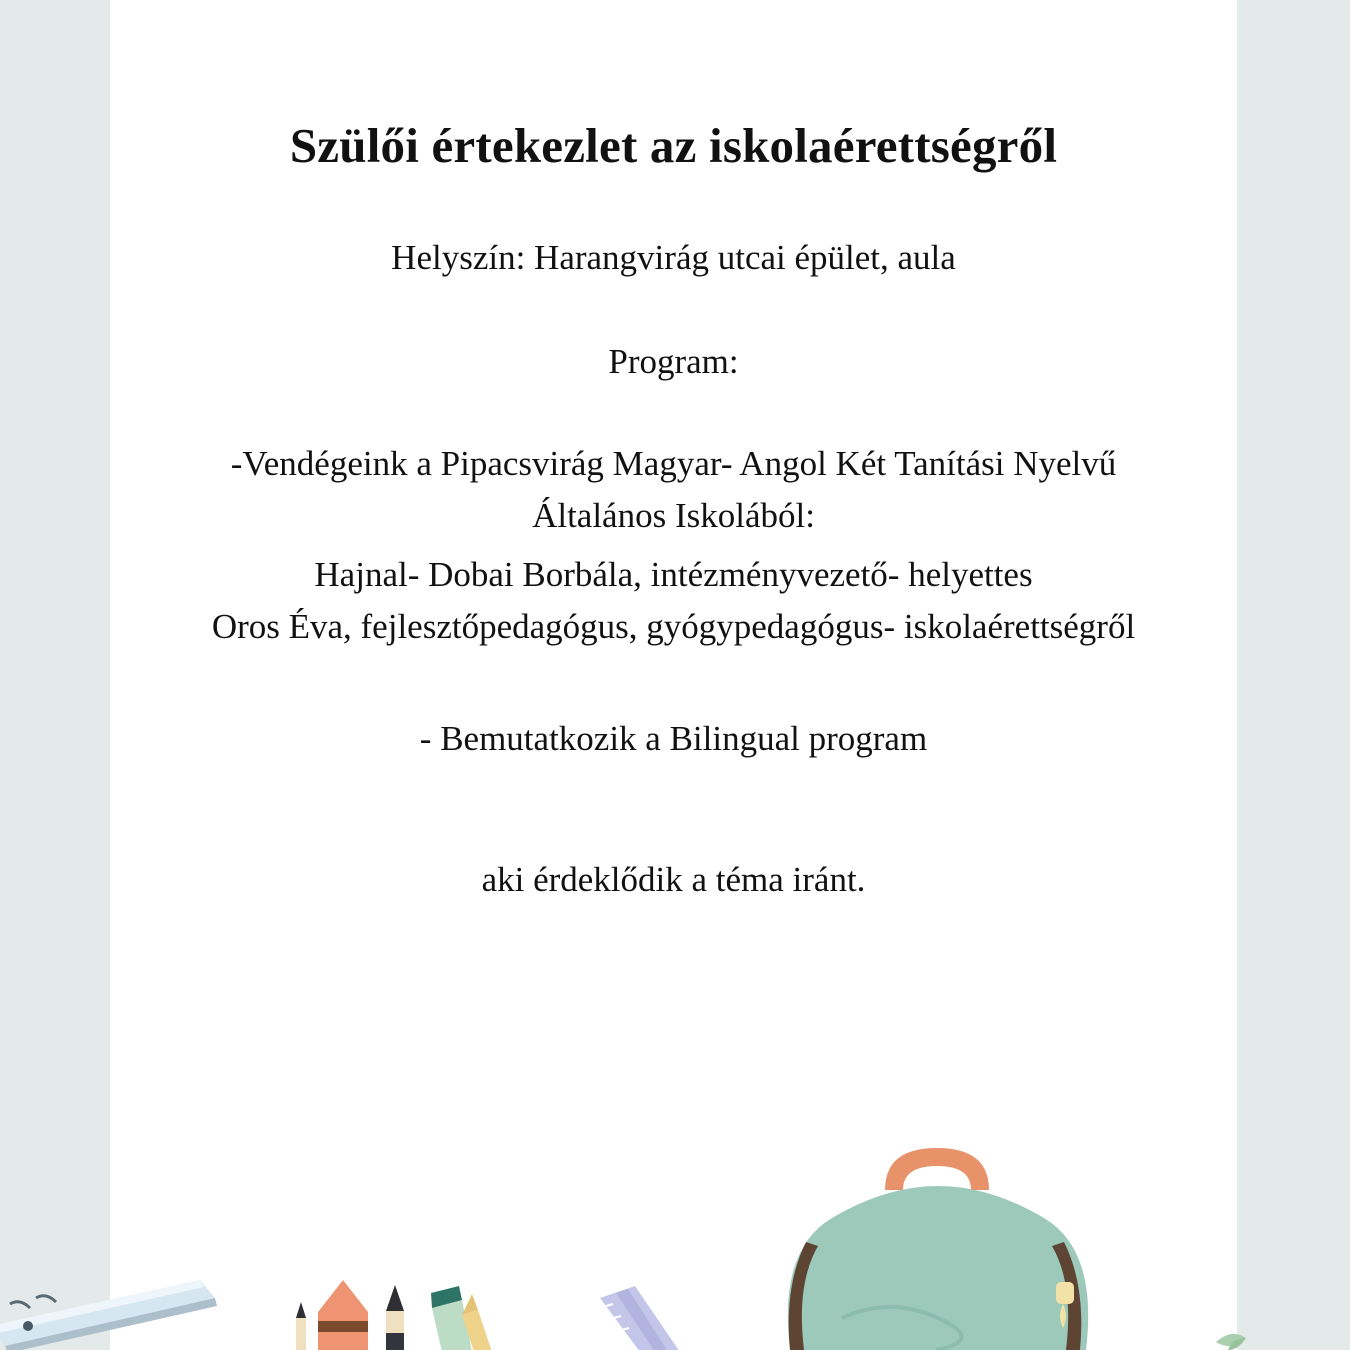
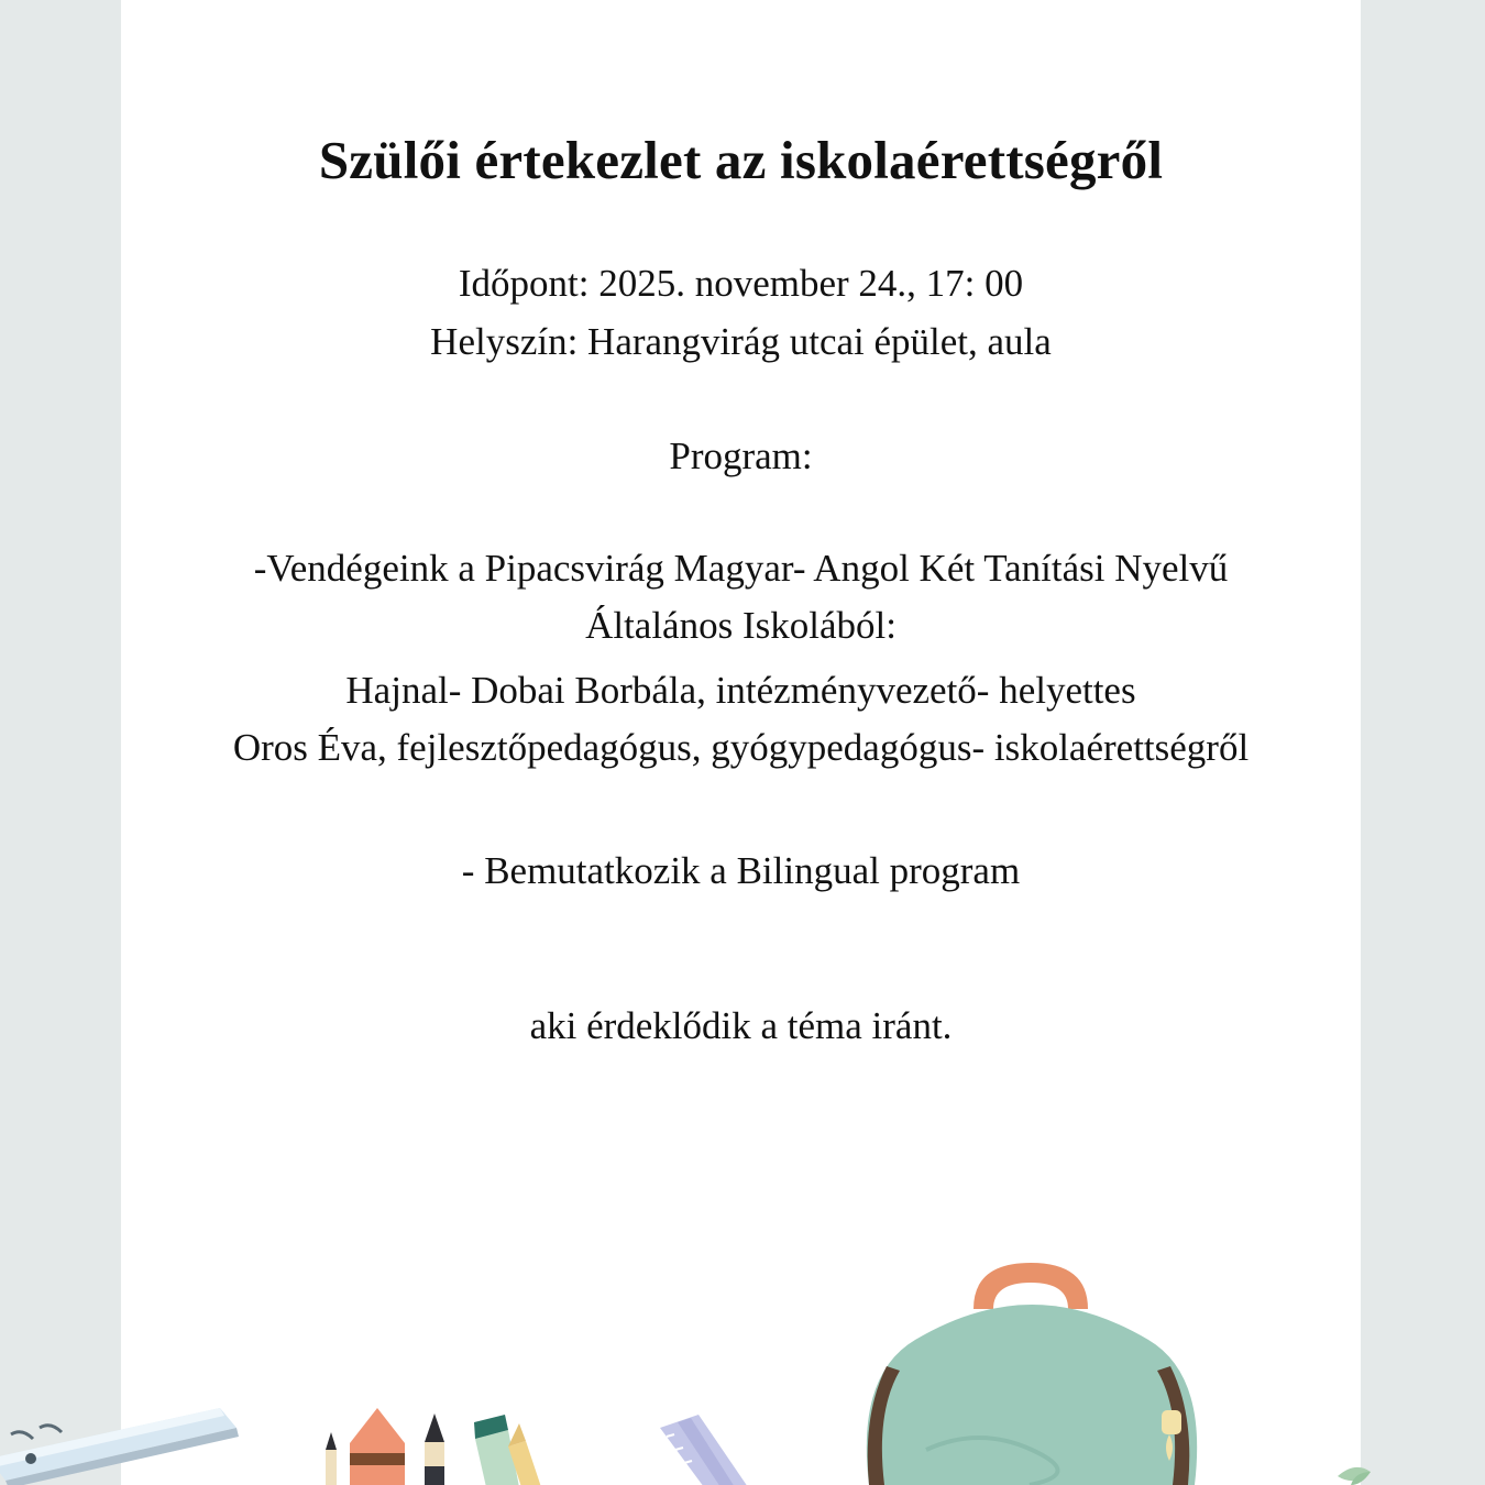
  Szülői értekezlet az iskolaérettségről
+ Időpont: 2025. november 24., 17: 00
  Helyszín: Harangvirág utcai épület, aula
  Program:
  -Vendégeink a Pipacsvirág Magyar- Angol Két Tanítási Nyelvű
  Általános Iskolából:
  Hajnal- Dobai Borbála, intézményvezető- helyettes
  Oros Éva, fejlesztőpedagógus, gyógypedagógus- iskolaérettségről
  - Bemutatkozik a Bilingual program
  aki érdeklődik a téma iránt.
